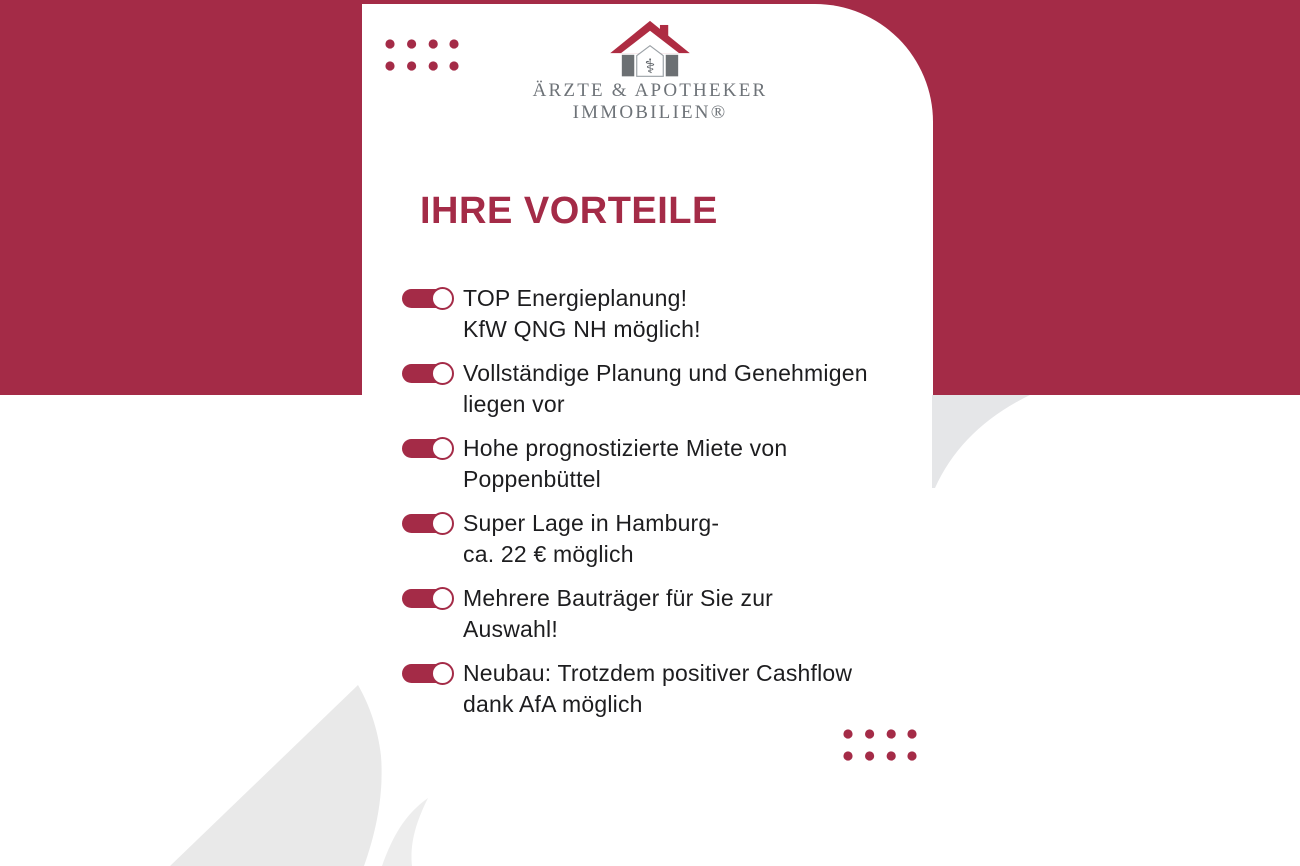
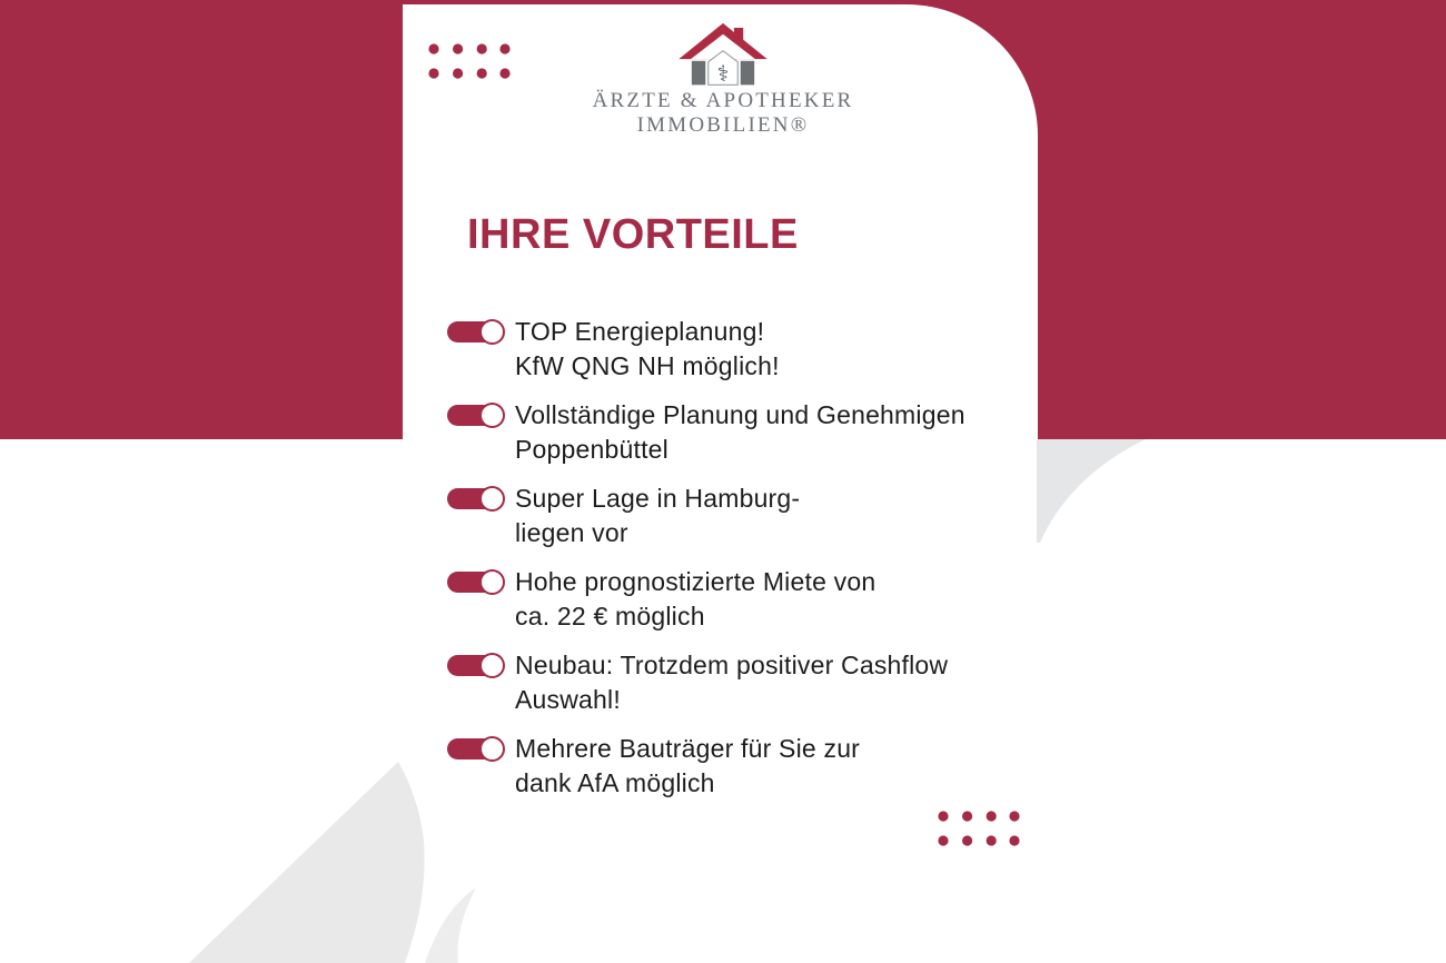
  ⚕
  ÄRZTE & APOTHEKER
  IMMOBILIEN®
  IHRE VORTEILE
  TOP Energieplanung!
  KfW QNG NH möglich!
  Vollständige Planung und Genehmigen
- liegen vor
+ Poppenbüttel
- Hohe prognostizierte Miete von
+ Super Lage in Hamburg-
- Poppenbüttel
+ liegen vor
- Super Lage in Hamburg-
+ Hohe prognostizierte Miete von
  ca. 22 € möglich
- Mehrere Bauträger für Sie zur
+ Neubau: Trotzdem positiver Cashflow
  Auswahl!
- Neubau: Trotzdem positiver Cashflow
+ Mehrere Bauträger für Sie zur
  dank AfA möglich
